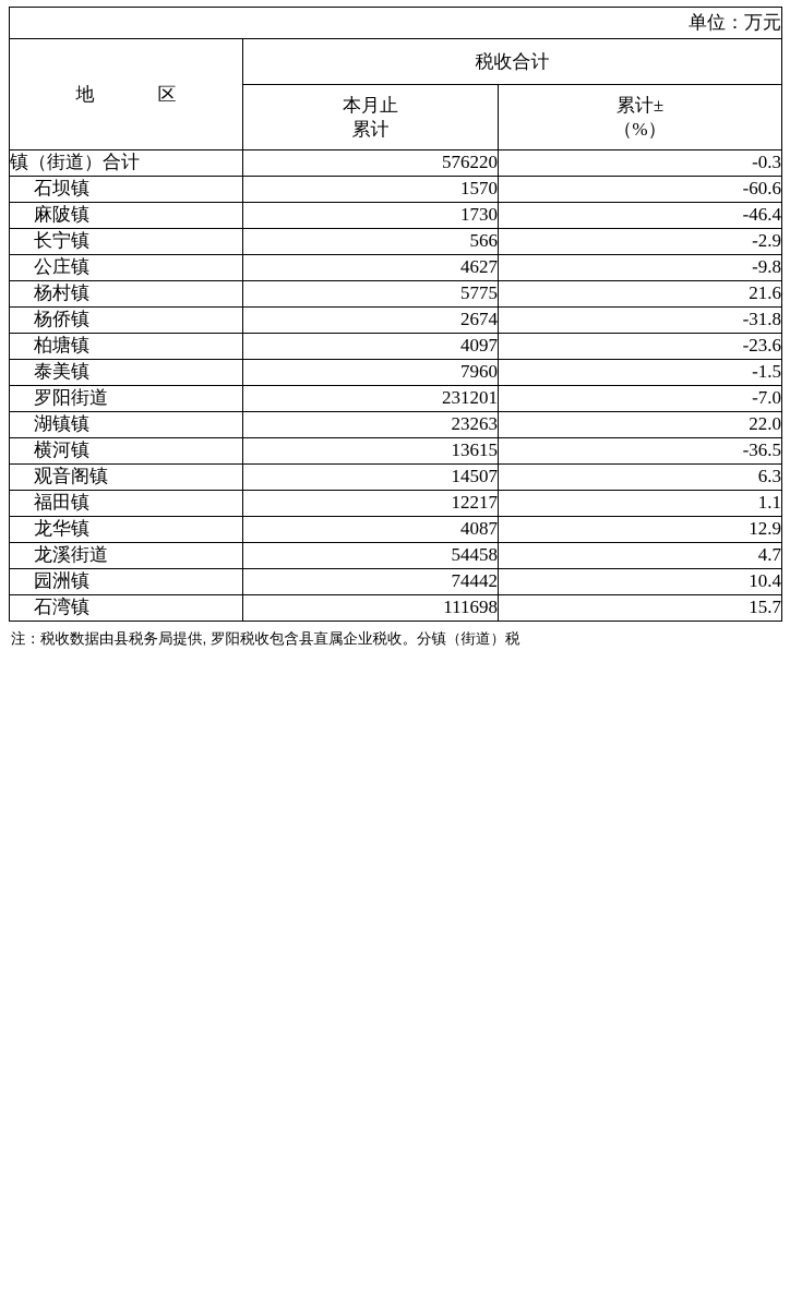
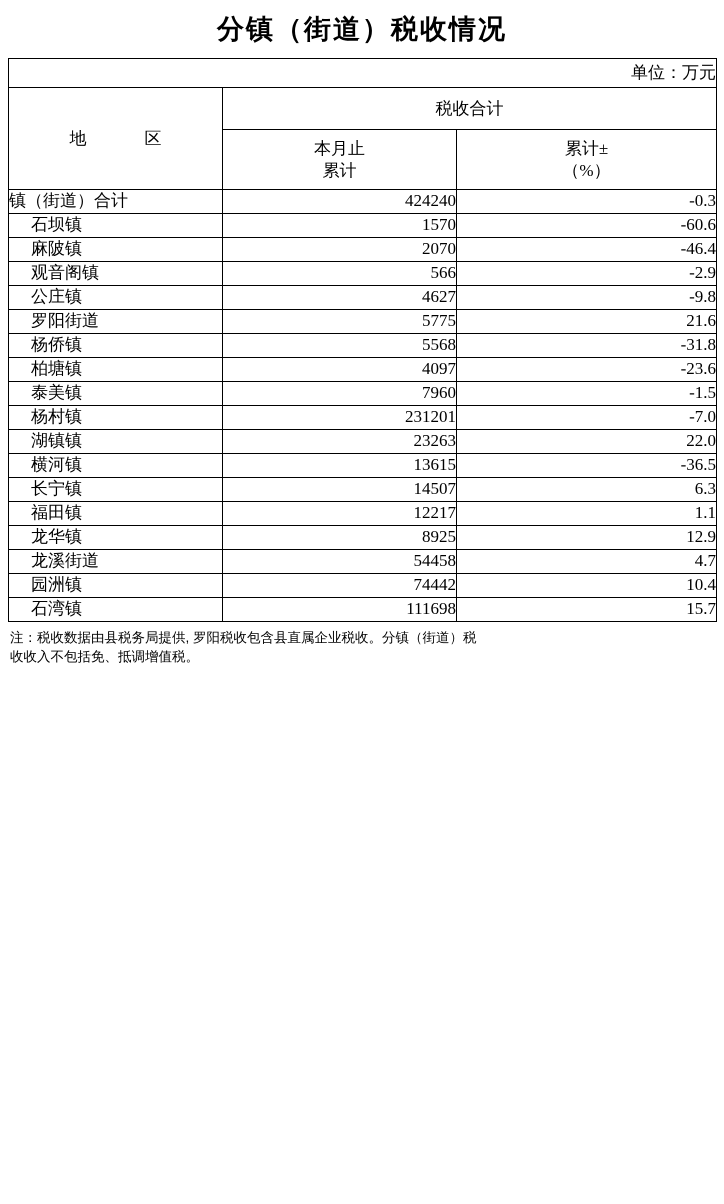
+ 分镇（街道）税收情况
  单位：万元
  地 区	税收合计
  本月止 累计	累计± （%）
- 镇（街道）合计	576220	-0.3
+ 镇（街道）合计	424240	-0.3
  石坝镇	1570	-60.6
- 麻陂镇	1730	-46.4
+ 麻陂镇	2070	-46.4
- 长宁镇	566	-2.9
+ 观音阁镇	566	-2.9
  公庄镇	4627	-9.8
- 杨村镇	5775	21.6
+ 罗阳街道	5775	21.6
- 杨侨镇	2674	-31.8
+ 杨侨镇	5568	-31.8
  柏塘镇	4097	-23.6
  泰美镇	7960	-1.5
- 罗阳街道	231201	-7.0
+ 杨村镇	231201	-7.0
  湖镇镇	23263	22.0
  横河镇	13615	-36.5
- 观音阁镇	14507	6.3
+ 长宁镇	14507	6.3
  福田镇	12217	1.1
- 龙华镇	4087	12.9
+ 龙华镇	8925	12.9
  龙溪街道	54458	4.7
  园洲镇	74442	10.4
  石湾镇	111698	15.7
  注：税收数据由县税务局提供, 罗阳税收包含县直属企业税收。分镇（街道）税
+ 收收入不包括免、抵调增值税。
